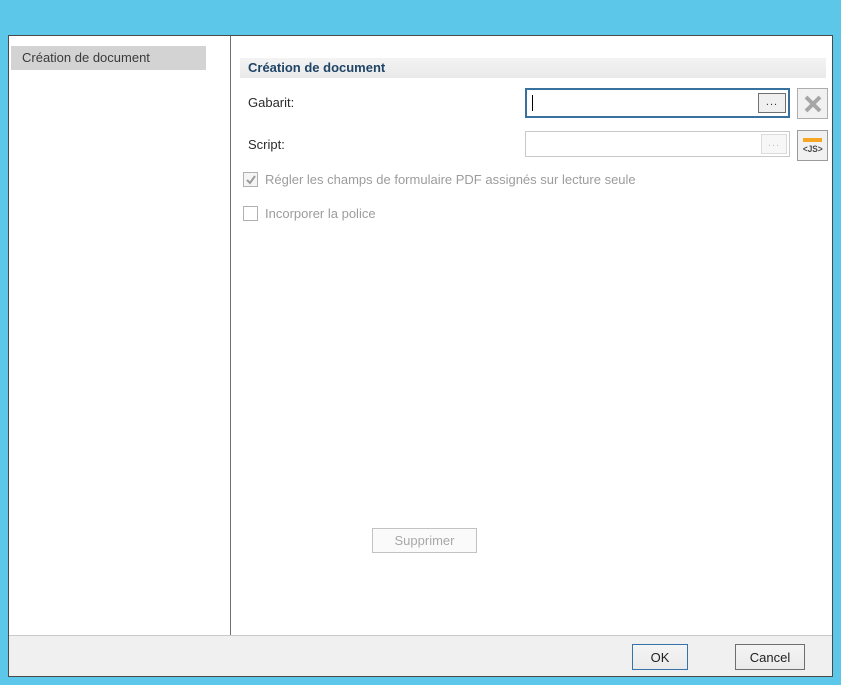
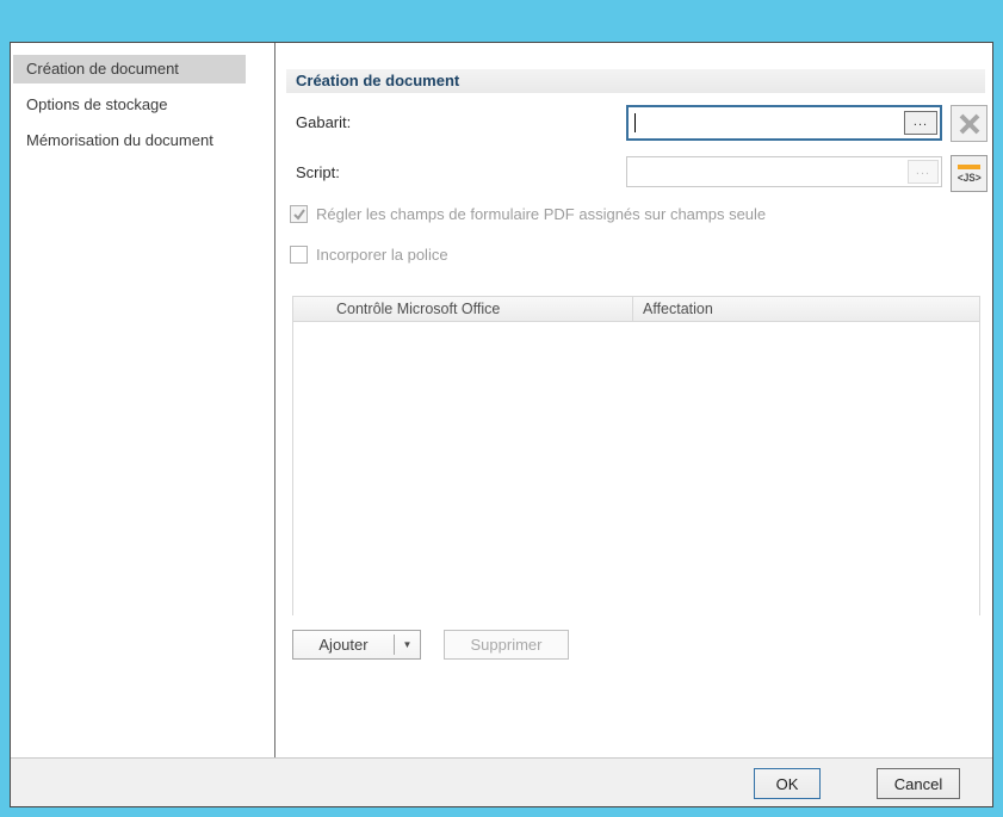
  Création de document
+ Options de stockage
+ Mémorisation du document
  Création de document
  Gabarit:
  ...
  Script:
  ...
  <JS>
- Régler les champs de formulaire PDF assignés sur lecture seule
+ Régler les champs de formulaire PDF assignés sur champs seule
  Incorporer la police
+ Contrôle Microsoft Office
+ Affectation
+ Ajouter
+ ▼
  Supprimer
  OK
  Cancel
